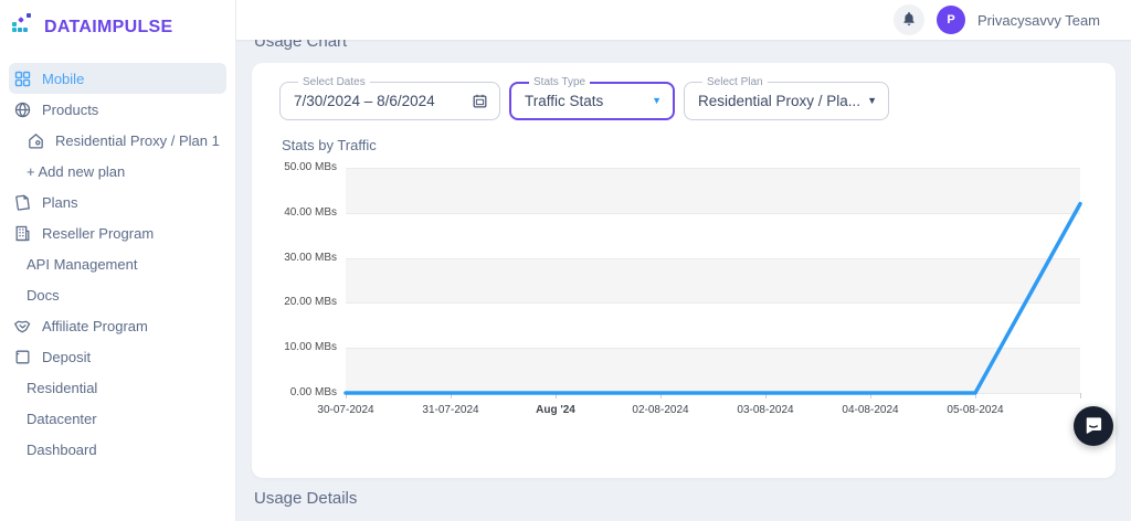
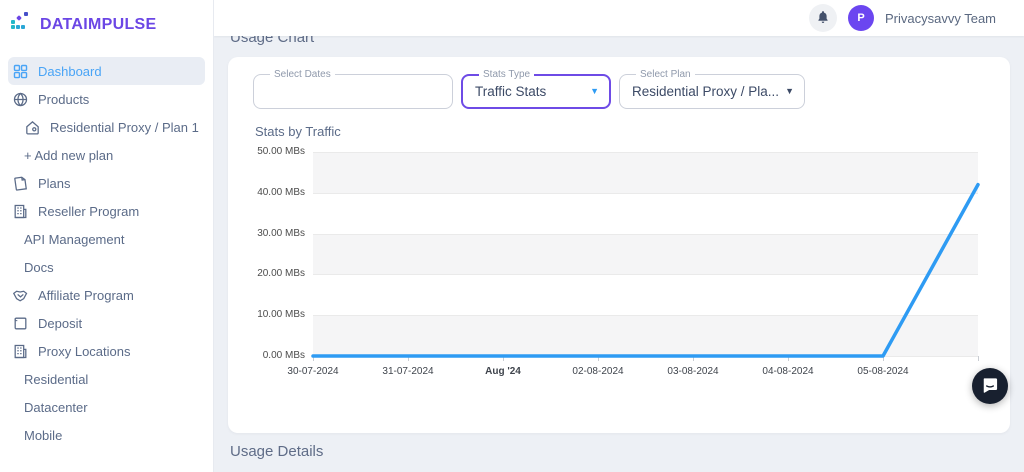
  DATAIMPULSE
- Mobile
+ Dashboard
  Products
  Residential Proxy / Plan 1
  + Add new plan
  Plans
  Reseller Program
  API Management
  Docs
  Affiliate Program
  Deposit
+ Proxy Locations
  Residential
  Datacenter
- Dashboard
+ Mobile
  P
  Privacysavvy Team
  Usage Chart
  Select Dates
- 7/30/2024 – 8/6/2024
  Stats Type
  Traffic Stats
  ▼
  Select Plan
  Residential Proxy / Pla...
  ▼
  Stats by Traffic
  50.00 MBs
  40.00 MBs
  30.00 MBs
  20.00 MBs
  10.00 MBs
  0.00 MBs
  30-07-2024
  31-07-2024
  Aug '24
  02-08-2024
  03-08-2024
  04-08-2024
  05-08-2024
  Usage Details
